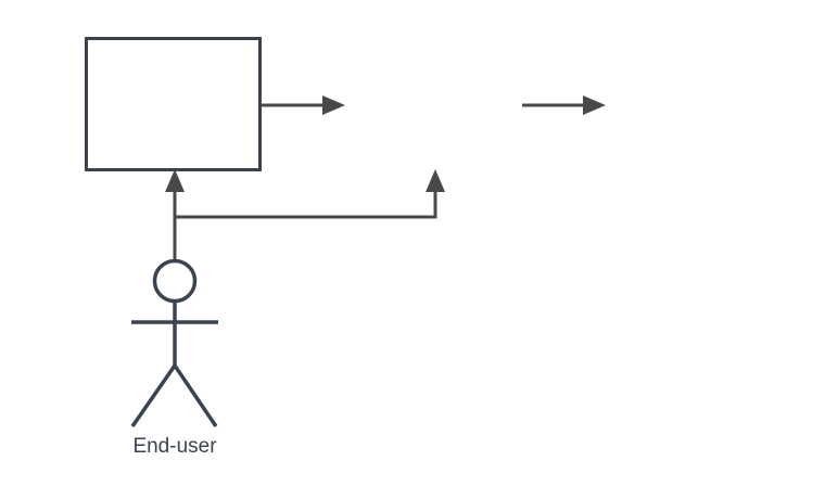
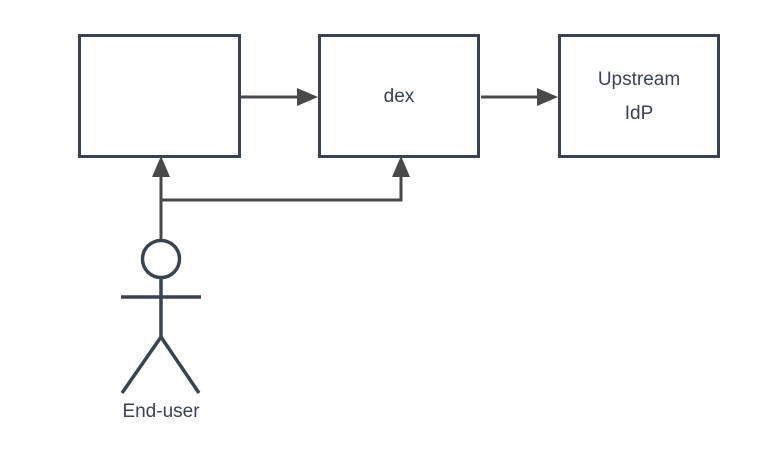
+ dex
+ Upstream
+ IdP
  End-user
